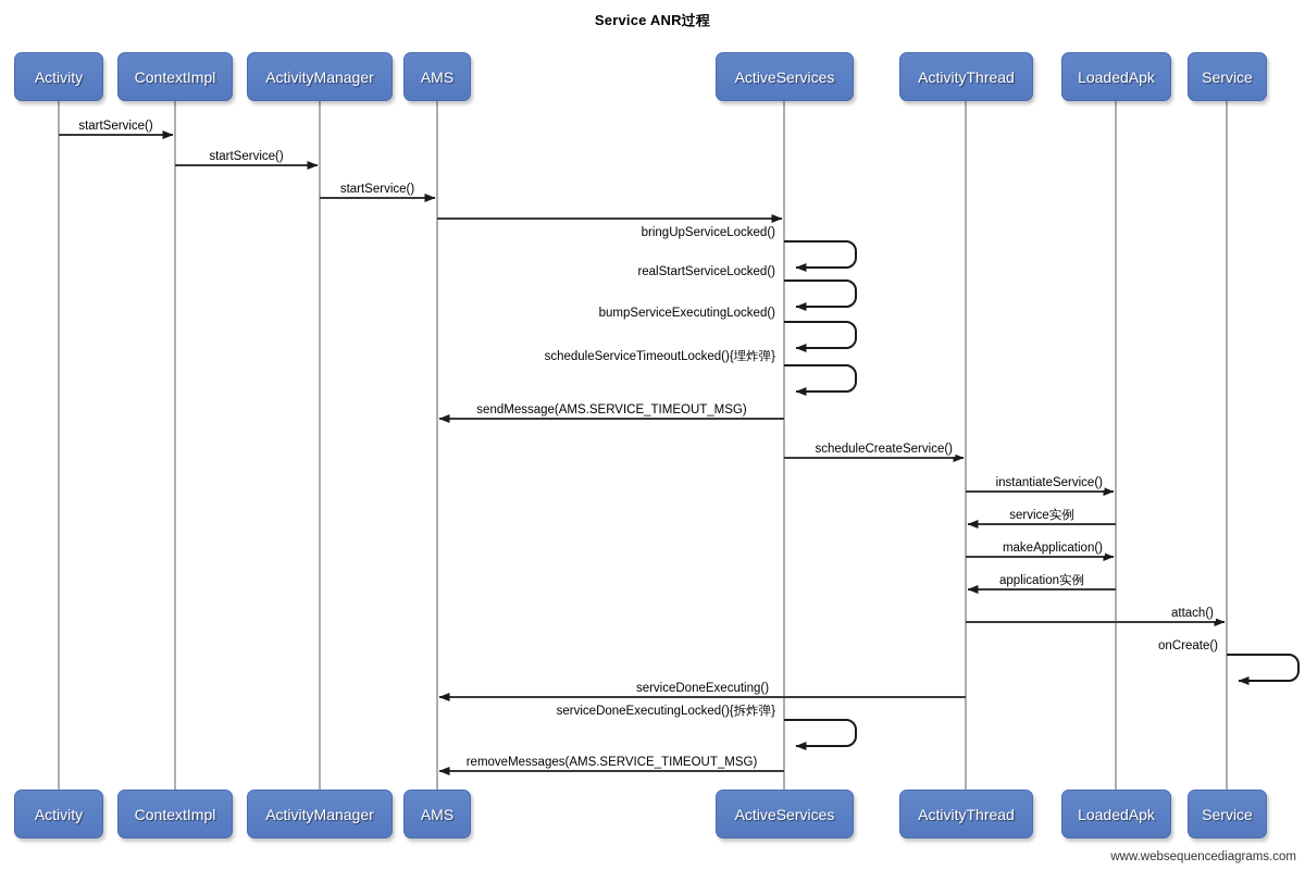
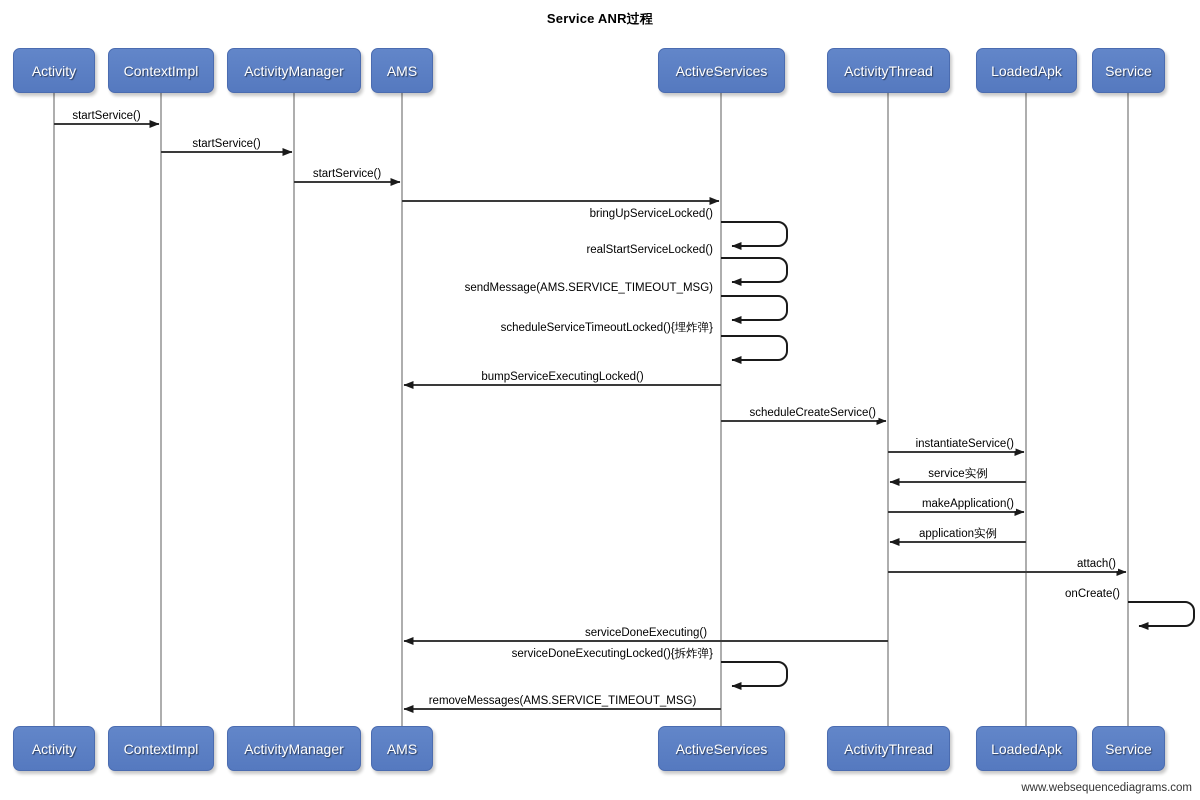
  Service ANR过程
  Activity
  ContextImpl
  ActivityManager
  AMS
  ActiveServices
  ActivityThread
  LoadedApk
  Service
  Activity
  ContextImpl
  ActivityManager
  AMS
  ActiveServices
  ActivityThread
  LoadedApk
  Service
  startService()
  startService()
  startService()
  bringUpServiceLocked()
  realStartServiceLocked()
- bumpServiceExecutingLocked()
+ sendMessage(AMS.SERVICE_TIMEOUT_MSG)
  scheduleServiceTimeoutLocked(){埋炸弹}
- sendMessage(AMS.SERVICE_TIMEOUT_MSG)
+ bumpServiceExecutingLocked()
  scheduleCreateService()
  instantiateService()
  service实例
  makeApplication()
  application实例
  attach()
  onCreate()
  serviceDoneExecuting()
  serviceDoneExecutingLocked(){拆炸弹}
  removeMessages(AMS.SERVICE_TIMEOUT_MSG)
  www.websequencediagrams.com
